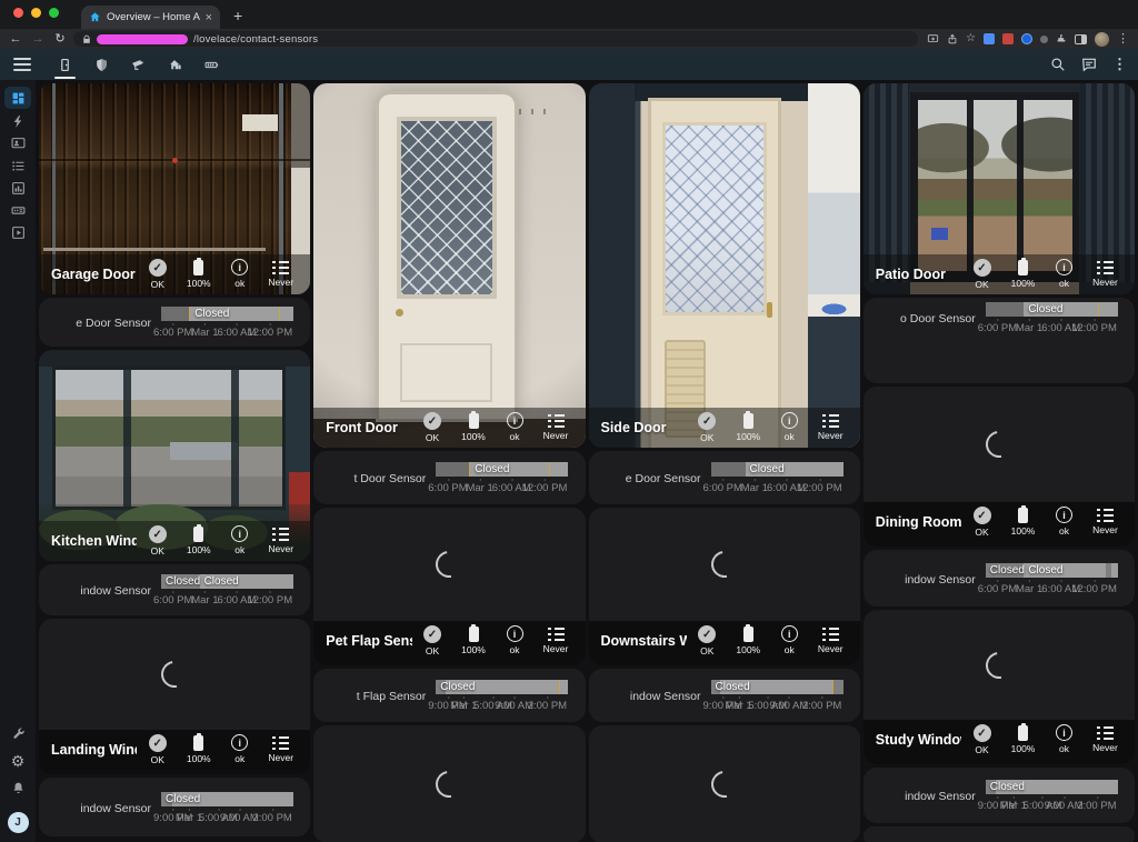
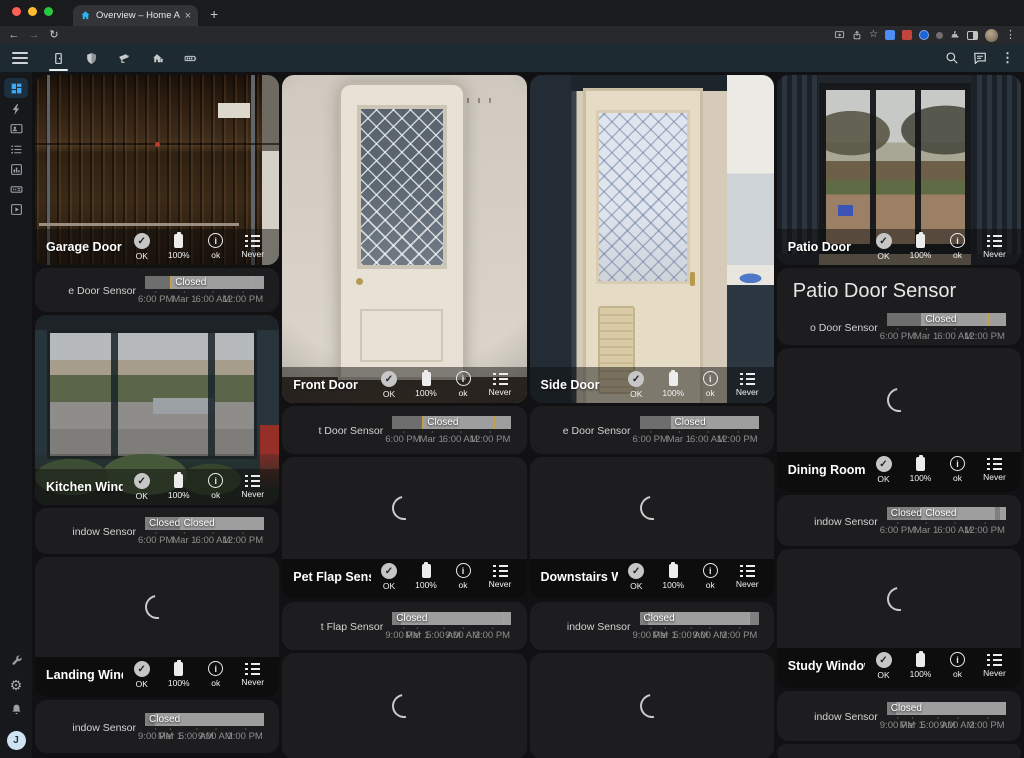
  ×
  +
  ←
  →
  ↻
- /lovelace/contact-sensors
  ☆
  ⋮
  ⋮
  ⚙
  J
  Garage Door
  ✓
  OK
  100%
  i
  ok
  Never
  e Door Sensor
  Closed
  6:00 PM
  Mar 1
  6:00 A
  12:00 PM
  Kitchen Wind
  ✓
  OK
  100%
  i
  ok
  Never
  indow Sensor
  Closed
  Closed
  6:00 PM
  Mar 1
  6:00 A
  12:00 PM
  Landing Win
  ✓
  OK
  100%
  i
  ok
  Never
  indow Sensor
  Closed
  Mar
  9:00 A
  2:00 PM
  Front Door
  ✓
  OK
  100%
  i
  ok
  Never
  t Door Sensor
  Closed
  6:00 PM
  Mar 1
  6:00 A
  12:00 PM
  Pet Flap Sen
  ✓
  OK
  100%
  i
  ok
  Never
  t Flap Sensor
  Closed
  Mar
  9:00 A
  2:00 PM
  Side Door
  ✓
  OK
  100%
  i
  ok
  Never
  e Door Sensor
  Closed
  6:00 PM
  Mar 1
  6:00 A
  12:00 PM
  ✓
  OK
  100%
  i
  ok
  Never
  indow Sensor
  Closed
  Mar
  9:00 A
  2:00 PM
  Patio Door
  ✓
  OK
  100%
  i
  ok
  Never
+ Patio Door Sensor
  o Door Sensor
  Closed
  6:00 PM
  Mar 1
  6:00 A
  12:00 PM
  ✓
  OK
  100%
  i
  ok
  Never
  indow Sensor
  Closed
  Closed
  6:00 PM
  Mar 1
  6:00 A
  12:00 PM
  Study Windo
  ✓
  OK
  100%
  i
  ok
  Never
  indow Sensor
  Closed
  Mar
  9:00 A
  2:00 PM
